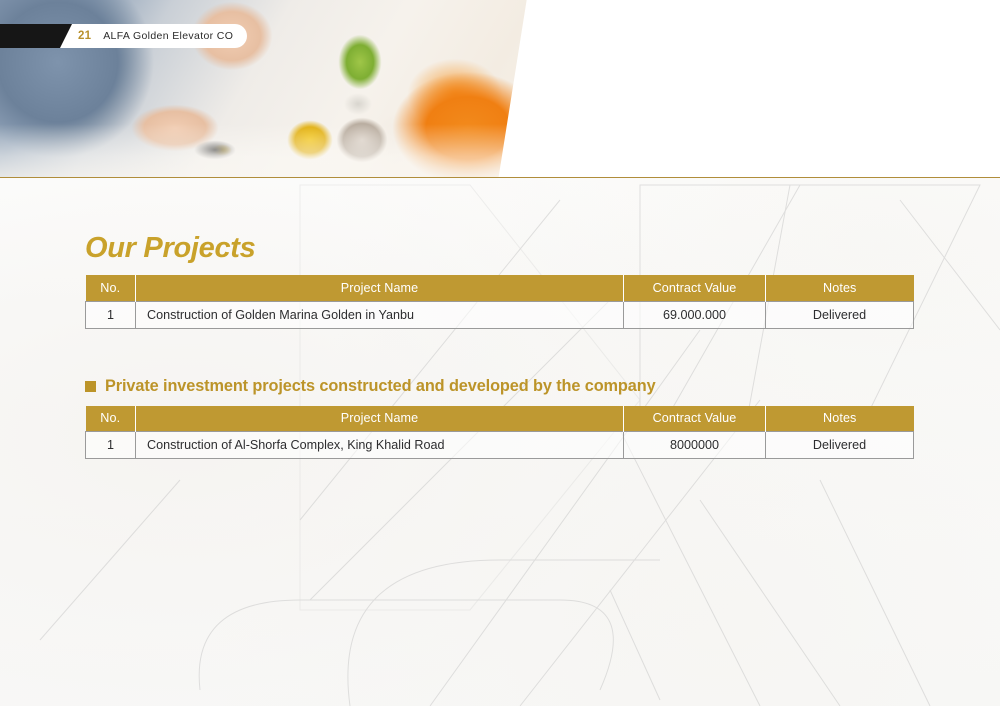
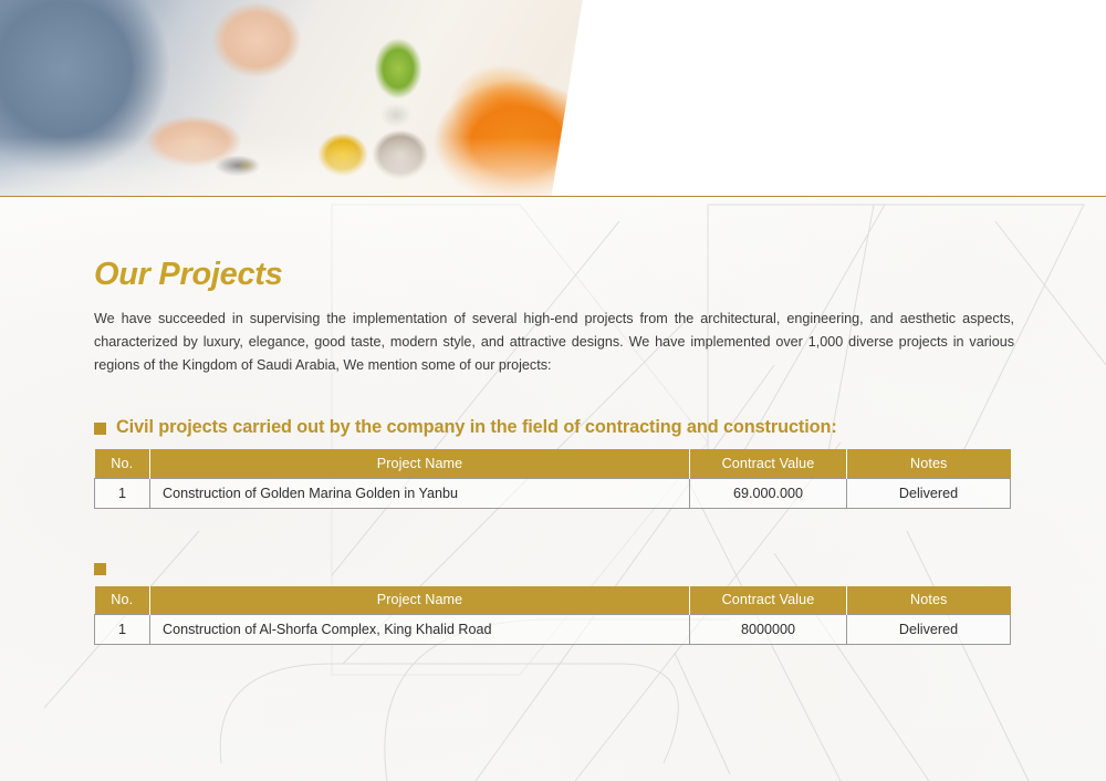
- 21
- ALFA Golden Elevator CO
  Our Projects
+ We have succeeded in supervising the implementation of several high-end projects from the architectural, engineering, and aesthetic aspects, characterized by luxury, elegance, good taste, modern style, and attractive designs. We have implemented over 1,000 diverse projects in various regions of the Kingdom of Saudi Arabia, We mention some of our projects:
+ Civil projects carried out by the company in the field of contracting and construction:
  No.	Project Name	Contract Value	Notes
  1	Construction of Golden Marina Golden in Yanbu	69.000.000	Delivered
- Private investment projects constructed and developed by the company
  No.	Project Name	Contract Value	Notes
  1	Construction of Al-Shorfa Complex, King Khalid Road	8000000	Delivered
